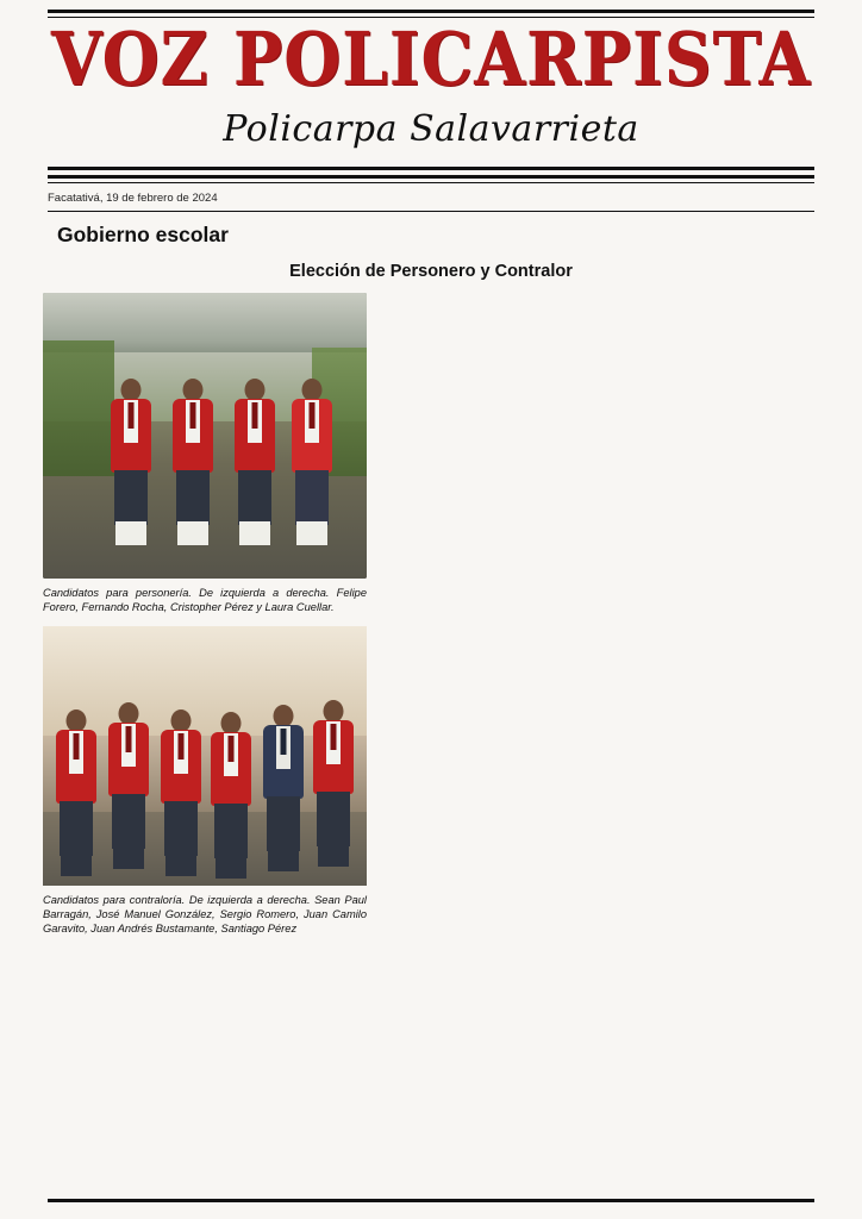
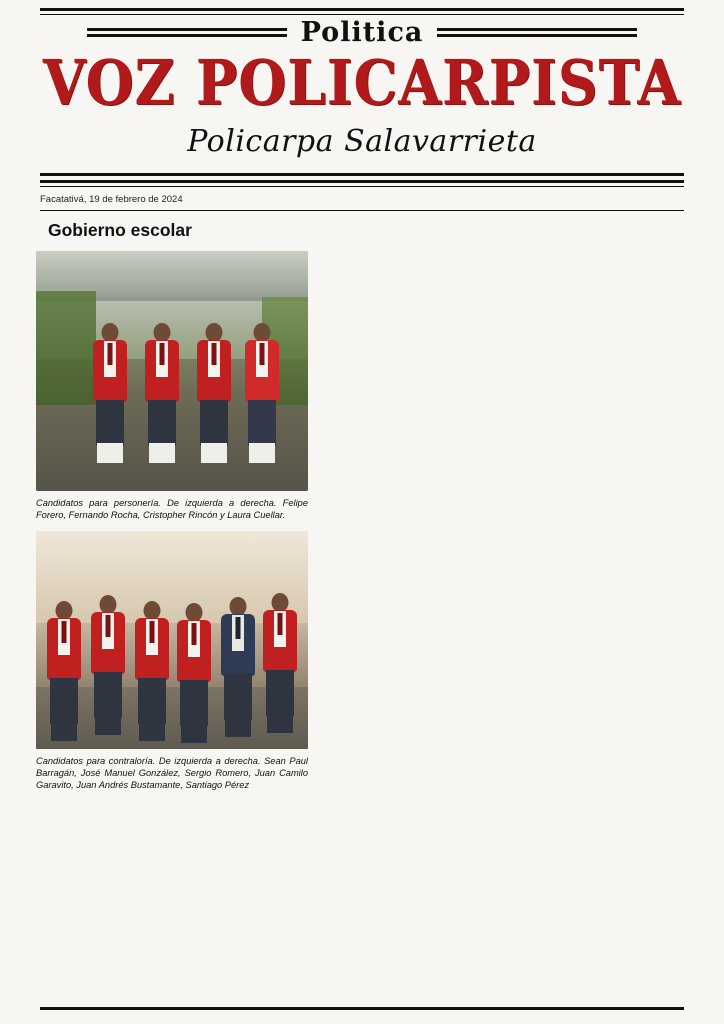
+ Politica
  VOZ POLICARPISTA
  Policarpa Salavarrieta
  Facatativá, 19 de febrero de 2024
  Gobierno escolar
- Elección de Personero y Contralor
- Candidatos para personería. De izquierda a derecha. Felipe Forero, Fernando Rocha, Cristopher Pérez y Laura Cuellar.
+ Candidatos para personería. De izquierda a derecha. Felipe Forero, Fernando Rocha, Cristopher Rincón y Laura Cuellar.
  Candidatos para contraloría. De izquierda a derecha. Sean Paul Barragán, José Manuel González, Sergio Romero, Juan Camilo Garavito, Juan Andrés Bustamante, Santiago Pérez
